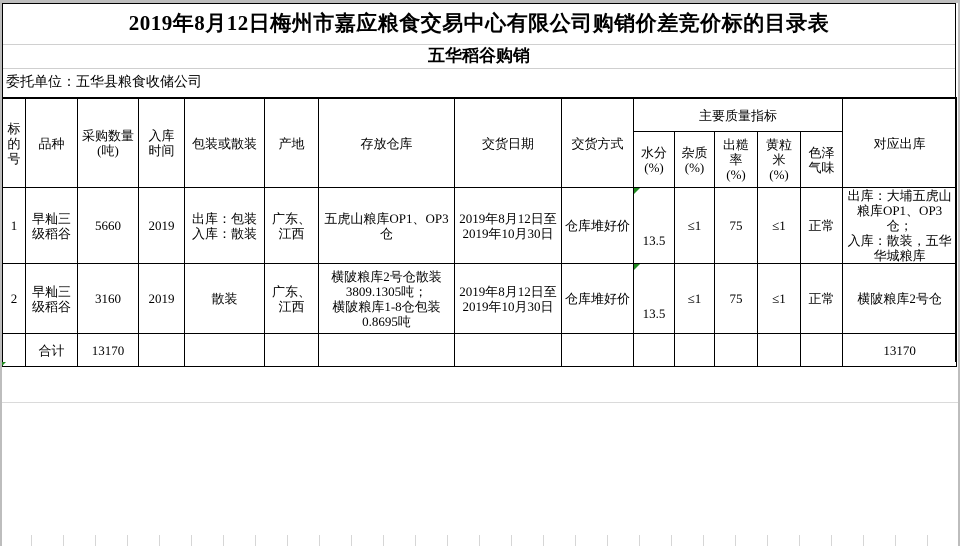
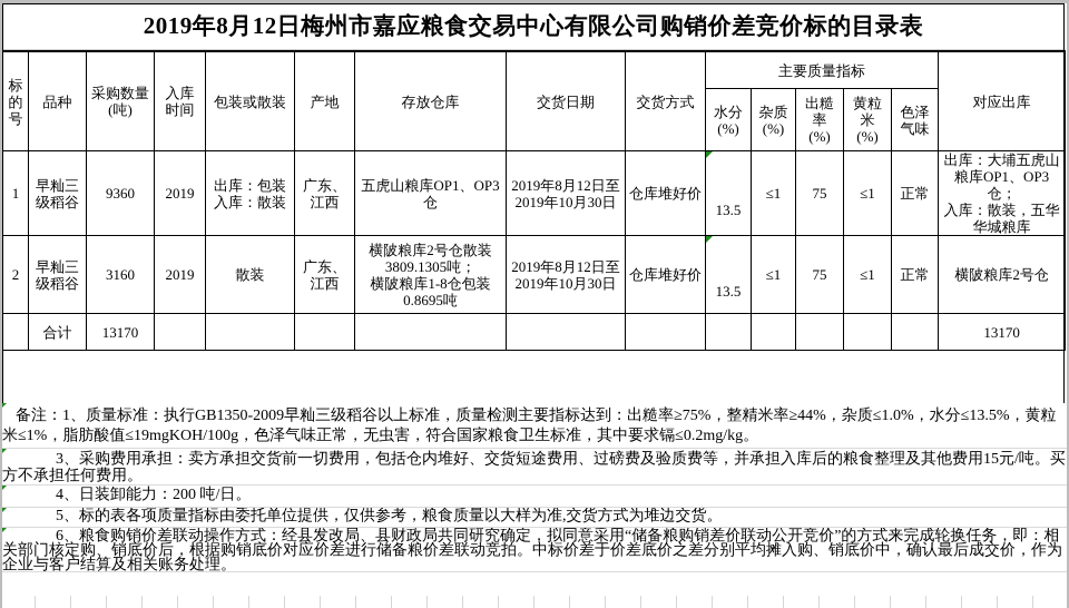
  2019年8月12日梅州市嘉应粮食交易中心有限公司购销价差竞价标的目录表
- 五华稻谷购销
- 委托单位：五华县粮食收储公司
  标 的 号	品种	采购数量 (吨)	入库 时间	包装或散装	产地	存放仓库	交货日期	交货方式	主要质量指标	对应出库
  水分 (%)	杂质 (%)	出糙 率 (%)	黄粒 米 (%)	色泽 气味
- 1	早籼三级稻谷	5660	2019	出库：包装 入库：散装	广东、江西	五虎山粮库OP1、OP3仓	2019年8月12日至 2019年10月30日	仓库堆好价	13.5	≤1	75	≤1	正常	出库：大埔五虎山 粮库OP1、OP3仓； 入库：散装，五华 华城粮库
+ 1	早籼三级稻谷	9360	2019	出库：包装 入库：散装	广东、江西	五虎山粮库OP1、OP3仓	2019年8月12日至 2019年10月30日	仓库堆好价	13.5	≤1	75	≤1	正常	出库：大埔五虎山 粮库OP1、OP3仓； 入库：散装，五华 华城粮库
  2	早籼三级稻谷	3160	2019	散装	广东、江西	横陂粮库2号仓散装 3809.1305吨； 横陂粮库1-8仓包装 0.8695吨	2019年8月12日至 2019年10月30日	仓库堆好价	13.5	≤1	75	≤1	正常	横陂粮库2号仓
  	合计	13170												13170
+ 备注：1、质量标准：执行GB1350-2009早籼三级稻谷以上标准，质量检测主要指标达到：出糙率≥75%，整精米率≥44%，杂质≤1.0%，水分≤13.5%，黄粒米≤1%，脂肪酸值≤19mgKOH/100g，色泽气味正常，无虫害，符合国家粮食卫生标准，其中要求镉≤0.2mg/kg。
+ 3、采购费用承担：卖方承担交货前一切费用，包括仓内堆好、交货短途费用、过磅费及验质费等，并承担入库后的粮食整理及其他费用15元/吨。买方不承担任何费用。
+ 4、日装卸能力：200 吨/日。
+ 5、标的表各项质量指标由委托单位提供，仅供参考，粮食质量以大样为准,交货方式为堆边交货。
+ 6、粮食购销价差联动操作方式：经县发改局、县财政局共同研究确定，拟同意采用“储备粮购销差价联动公开竞价”的方式来完成轮换任务，即：相关部门核定购、销底价后，根据购销底价对应价差进行储备粮价差联动竞拍。中标价差于价差底价之差分别平均摊入购、销底价中，确认最后成交价，作为企业与客户结算及相关账务处理。
